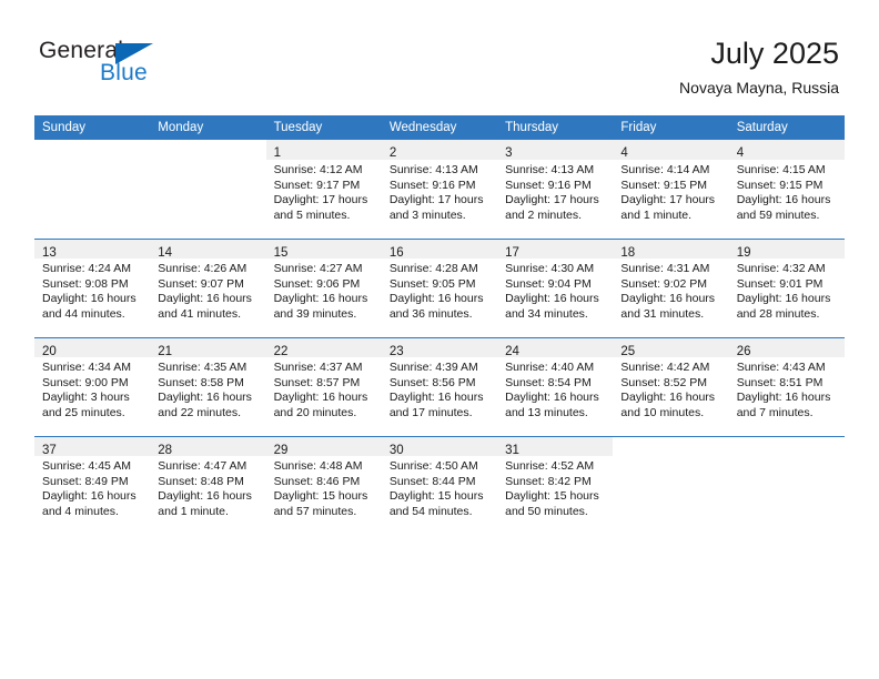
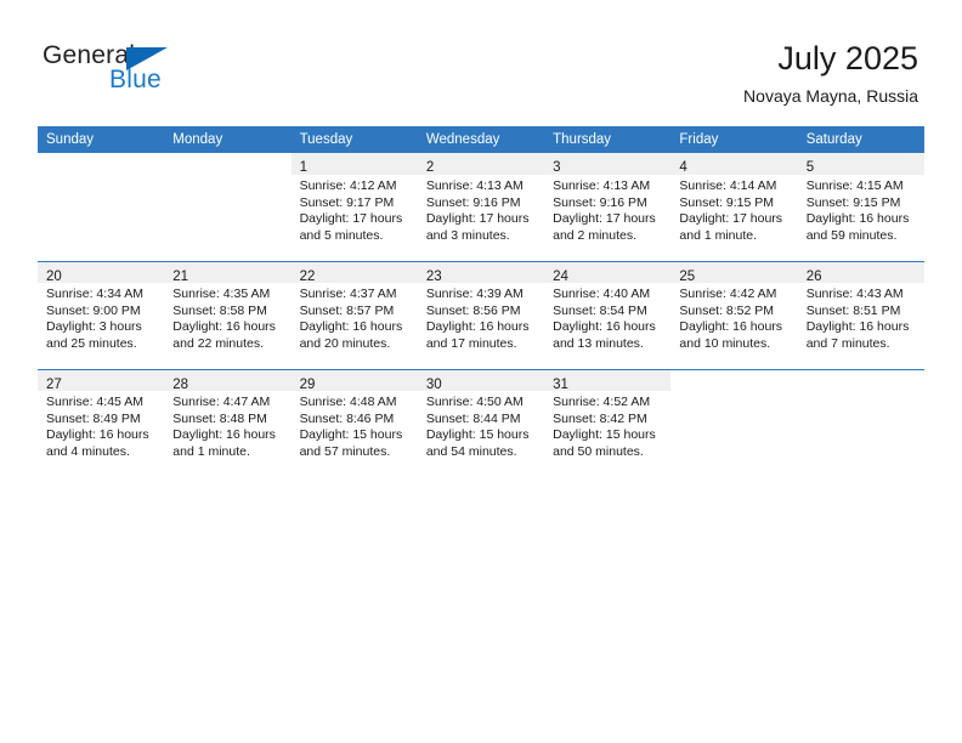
  General
  Blue
  July 2025
  Novaya Mayna, Russia
  Sunday	Monday	Tuesday	Wednesday	Thursday	Friday	Saturday
- 		1Sunrise: 4:12 AMSunset: 9:17 PMDaylight: 17 hours and 5 minutes.	2Sunrise: 4:13 AMSunset: 9:16 PMDaylight: 17 hours and 3 minutes.	3Sunrise: 4:13 AMSunset: 9:16 PMDaylight: 17 hours and 2 minutes.	4Sunrise: 4:14 AMSunset: 9:15 PMDaylight: 17 hours and 1 minute.	4Sunrise: 4:15 AMSunset: 9:15 PMDaylight: 16 hours and 59 minutes.
+ 		1Sunrise: 4:12 AMSunset: 9:17 PMDaylight: 17 hours and 5 minutes.	2Sunrise: 4:13 AMSunset: 9:16 PMDaylight: 17 hours and 3 minutes.	3Sunrise: 4:13 AMSunset: 9:16 PMDaylight: 17 hours and 2 minutes.	4Sunrise: 4:14 AMSunset: 9:15 PMDaylight: 17 hours and 1 minute.	5Sunrise: 4:15 AMSunset: 9:15 PMDaylight: 16 hours and 59 minutes.
- 13Sunrise: 4:24 AMSunset: 9:08 PMDaylight: 16 hours and 44 minutes.	14Sunrise: 4:26 AMSunset: 9:07 PMDaylight: 16 hours and 41 minutes.	15Sunrise: 4:27 AMSunset: 9:06 PMDaylight: 16 hours and 39 minutes.	16Sunrise: 4:28 AMSunset: 9:05 PMDaylight: 16 hours and 36 minutes.	17Sunrise: 4:30 AMSunset: 9:04 PMDaylight: 16 hours and 34 minutes.	18Sunrise: 4:31 AMSunset: 9:02 PMDaylight: 16 hours and 31 minutes.	19Sunrise: 4:32 AMSunset: 9:01 PMDaylight: 16 hours and 28 minutes.
  20Sunrise: 4:34 AMSunset: 9:00 PMDaylight: 3 hours and 25 minutes.	21Sunrise: 4:35 AMSunset: 8:58 PMDaylight: 16 hours and 22 minutes.	22Sunrise: 4:37 AMSunset: 8:57 PMDaylight: 16 hours and 20 minutes.	23Sunrise: 4:39 AMSunset: 8:56 PMDaylight: 16 hours and 17 minutes.	24Sunrise: 4:40 AMSunset: 8:54 PMDaylight: 16 hours and 13 minutes.	25Sunrise: 4:42 AMSunset: 8:52 PMDaylight: 16 hours and 10 minutes.	26Sunrise: 4:43 AMSunset: 8:51 PMDaylight: 16 hours and 7 minutes.
- 37Sunrise: 4:45 AMSunset: 8:49 PMDaylight: 16 hours and 4 minutes.	28Sunrise: 4:47 AMSunset: 8:48 PMDaylight: 16 hours and 1 minute.	29Sunrise: 4:48 AMSunset: 8:46 PMDaylight: 15 hours and 57 minutes.	30Sunrise: 4:50 AMSunset: 8:44 PMDaylight: 15 hours and 54 minutes.	31Sunrise: 4:52 AMSunset: 8:42 PMDaylight: 15 hours and 50 minutes.
+ 27Sunrise: 4:45 AMSunset: 8:49 PMDaylight: 16 hours and 4 minutes.	28Sunrise: 4:47 AMSunset: 8:48 PMDaylight: 16 hours and 1 minute.	29Sunrise: 4:48 AMSunset: 8:46 PMDaylight: 15 hours and 57 minutes.	30Sunrise: 4:50 AMSunset: 8:44 PMDaylight: 15 hours and 54 minutes.	31Sunrise: 4:52 AMSunset: 8:42 PMDaylight: 15 hours and 50 minutes.
